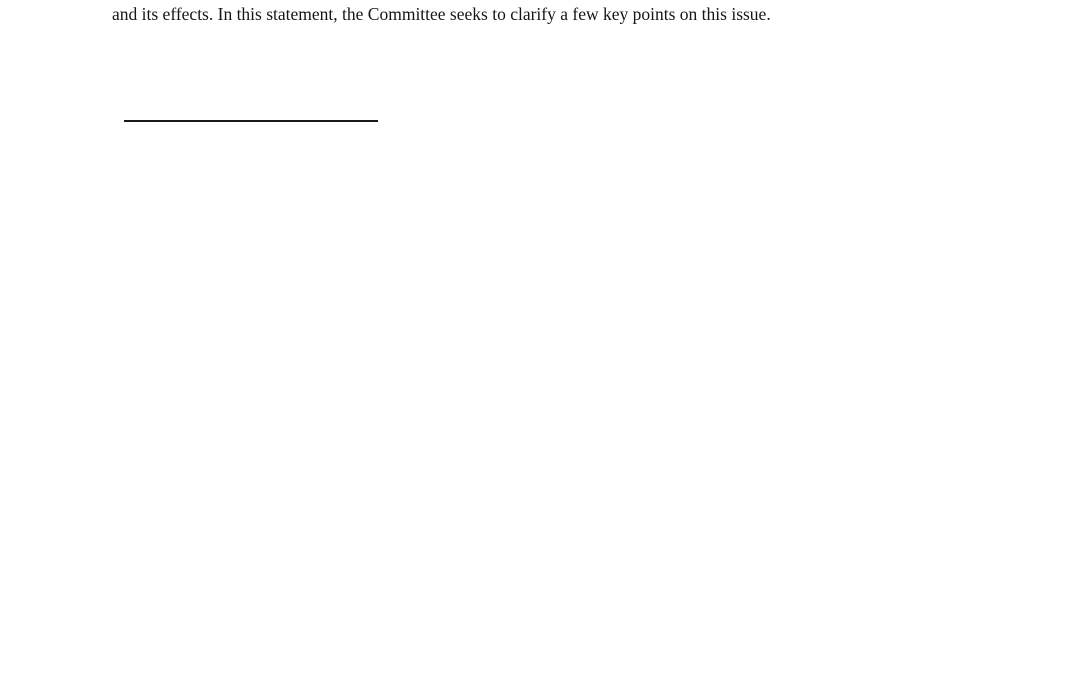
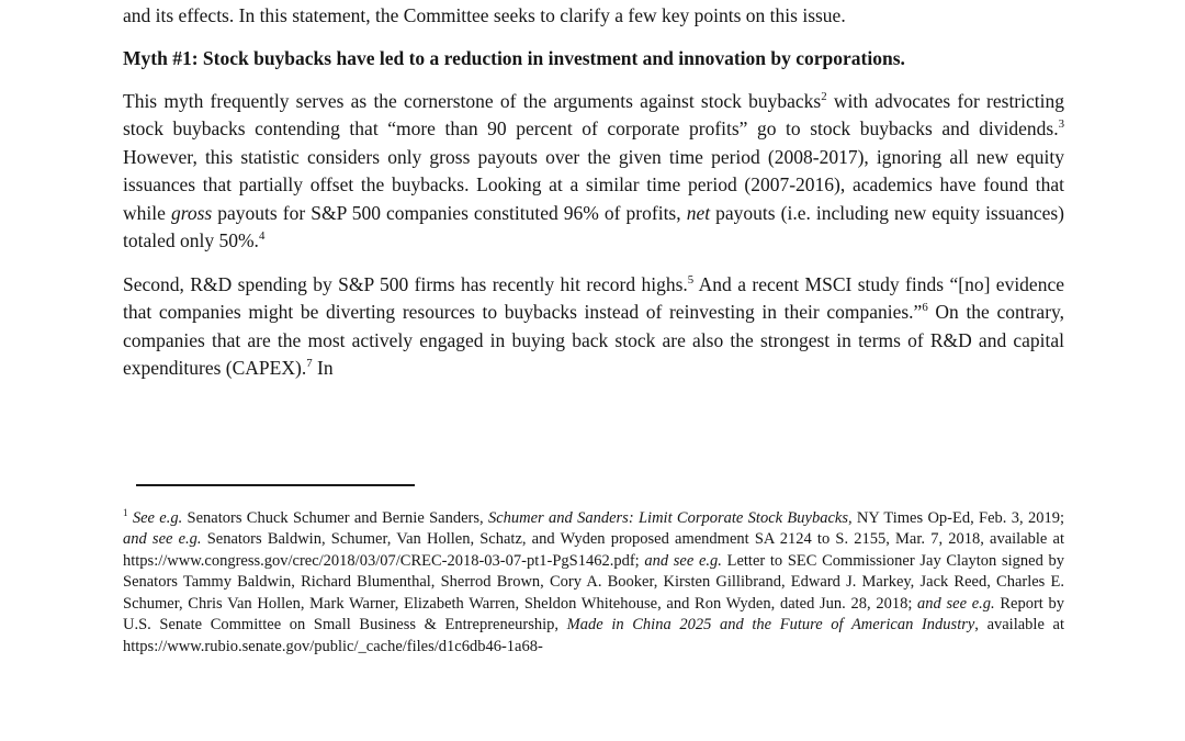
  and its effects. In this statement, the Committee seeks to clarify a few key points on this issue.
+ Myth #1: Stock buybacks have led to a reduction in investment and innovation by corporations.
+ This myth frequently serves as the cornerstone of the arguments against stock buybacks2 with advocates for restricting stock buybacks contending that “more than 90 percent of corporate profits” go to stock buybacks and dividends.3 However, this statistic considers only gross payouts over the given time period (2008-2017), ignoring all new equity issuances that partially offset the buybacks. Looking at a similar time period (2007-2016), academics have found that while gross payouts for S&P 500 companies constituted 96% of profits, net payouts (i.e. including new equity issuances) totaled only 50%.4
+ Second, R&D spending by S&P 500 firms has recently hit record highs.5 And a recent MSCI study finds “[no] evidence that companies might be diverting resources to buybacks instead of reinvesting in their companies.”6 On the contrary, companies that are the most actively engaged in buying back stock are also the strongest in terms of R&D and capital expenditures (CAPEX).7 In
+ 1 See e.g. Senators Chuck Schumer and Bernie Sanders, Schumer and Sanders: Limit Corporate Stock Buybacks, NY Times Op-Ed, Feb. 3, 2019; and see e.g. Senators Baldwin, Schumer, Van Hollen, Schatz, and Wyden proposed amendment SA 2124 to S. 2155, Mar. 7, 2018, available at https://www.congress.gov/crec/2018/03/07/CREC-2018-03-07-pt1-PgS1462.pdf; and see e.g. Letter to SEC Commissioner Jay Clayton signed by Senators Tammy Baldwin, Richard Blumenthal, Sherrod Brown, Cory A. Booker, Kirsten Gillibrand, Edward J. Markey, Jack Reed, Charles E. Schumer, Chris Van Hollen, Mark Warner, Elizabeth Warren, Sheldon Whitehouse, and Ron Wyden, dated Jun. 28, 2018; and see e.g. Report by U.S. Senate Committee on Small Business & Entrepreneurship, Made in China 2025 and the Future of American Industry, available at https://www.rubio.senate.gov/public/_cache/files/d1c6db46-1a68-
